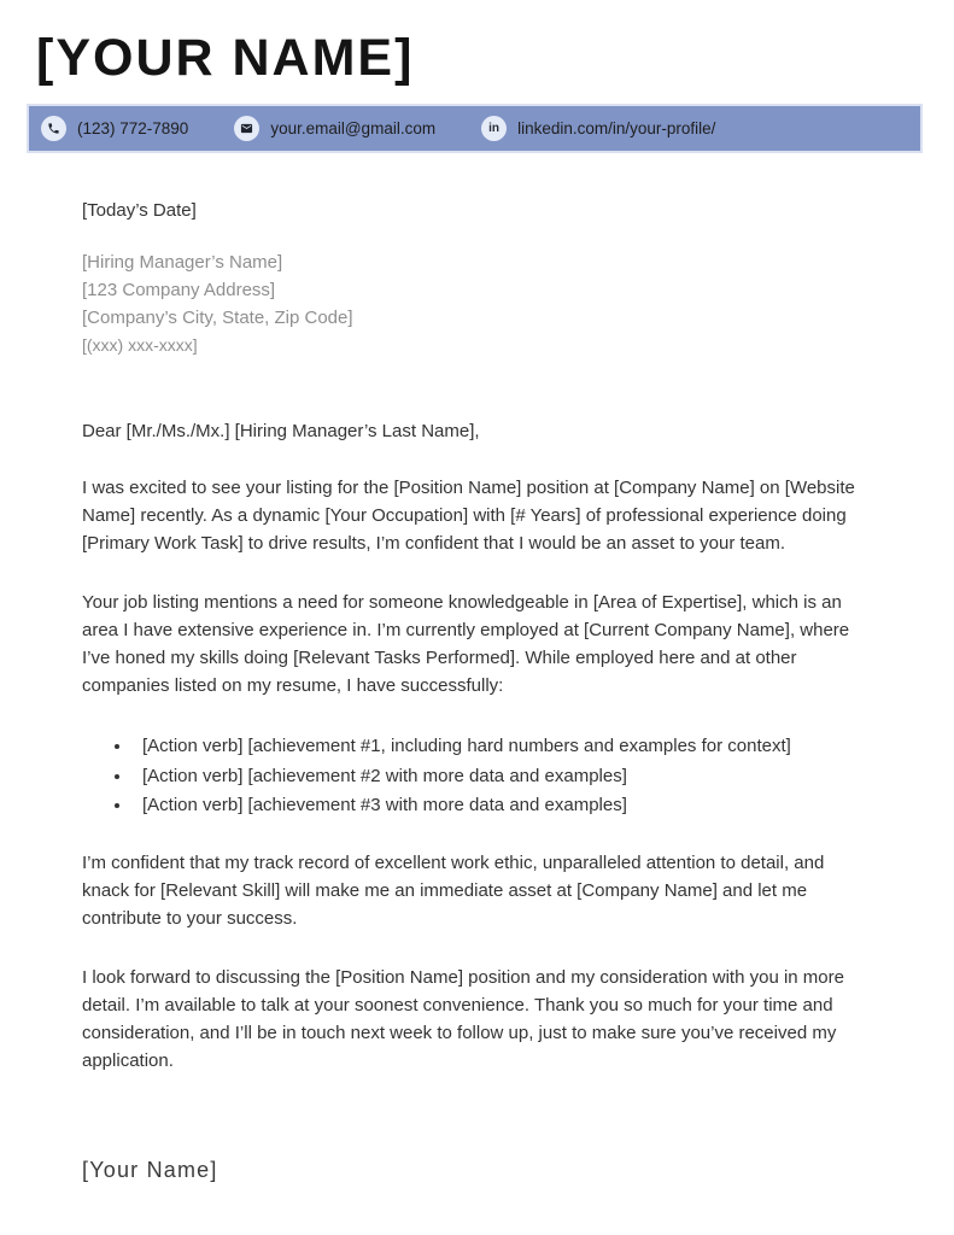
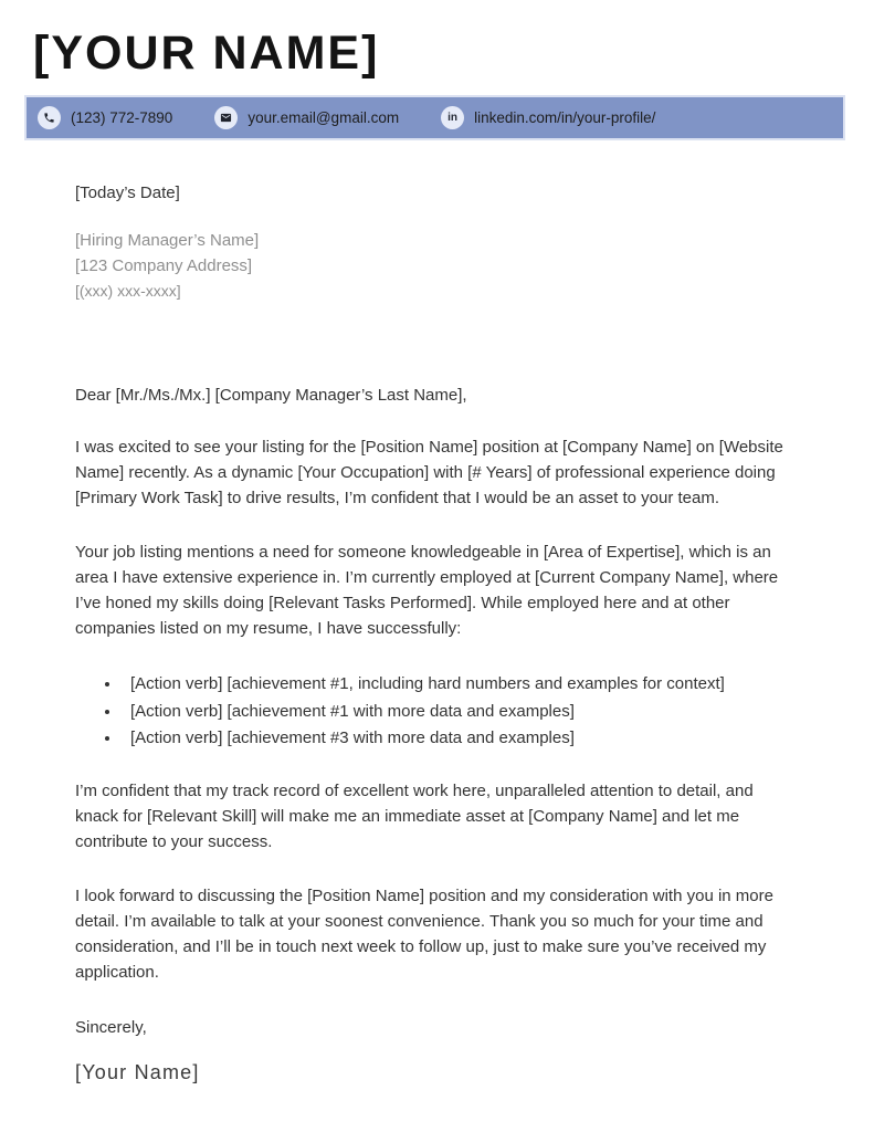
  [YOUR NAME]
  (123) 772-7890
  your.email@gmail.com
  in
  linkedin.com/in/your-profile/
  [Today’s Date]
  [Hiring Manager’s Name]
  [123 Company Address]
- [Company’s City, State, Zip Code]
  [(xxx) xxx-xxxx]
- Dear [Mr./Ms./Mx.] [Hiring Manager’s Last Name],
+ Dear [Mr./Ms./Mx.] [Company Manager’s Last Name],
  I was excited to see your listing for the [Position Name] position at [Company Name] on [Website Name] recently. As a dynamic [Your Occupation] with [# Years] of professional experience doing [Primary Work Task] to drive results, I’m confident that I would be an asset to your team.
  Your job listing mentions a need for someone knowledgeable in [Area of Expertise], which is an area I have extensive experience in. I’m currently employed at [Current Company Name], where I’ve honed my skills doing [Relevant Tasks Performed]. While employed here and at other companies listed on my resume, I have successfully:
  [Action verb] [achievement #1, including hard numbers and examples for context]
- [Action verb] [achievement #2 with more data and examples]
+ [Action verb] [achievement #1 with more data and examples]
  [Action verb] [achievement #3 with more data and examples]
- I’m confident that my track record of excellent work ethic, unparalleled attention to detail, and knack for [Relevant Skill] will make me an immediate asset at [Company Name] and let me contribute to your success.
+ I’m confident that my track record of excellent work here, unparalleled attention to detail, and knack for [Relevant Skill] will make me an immediate asset at [Company Name] and let me contribute to your success.
  I look forward to discussing the [Position Name] position and my consideration with you in more detail. I’m available to talk at your soonest convenience. Thank you so much for your time and consideration, and I’ll be in touch next week to follow up, just to make sure you’ve received my application.
+ Sincerely,
  [Your Name]
